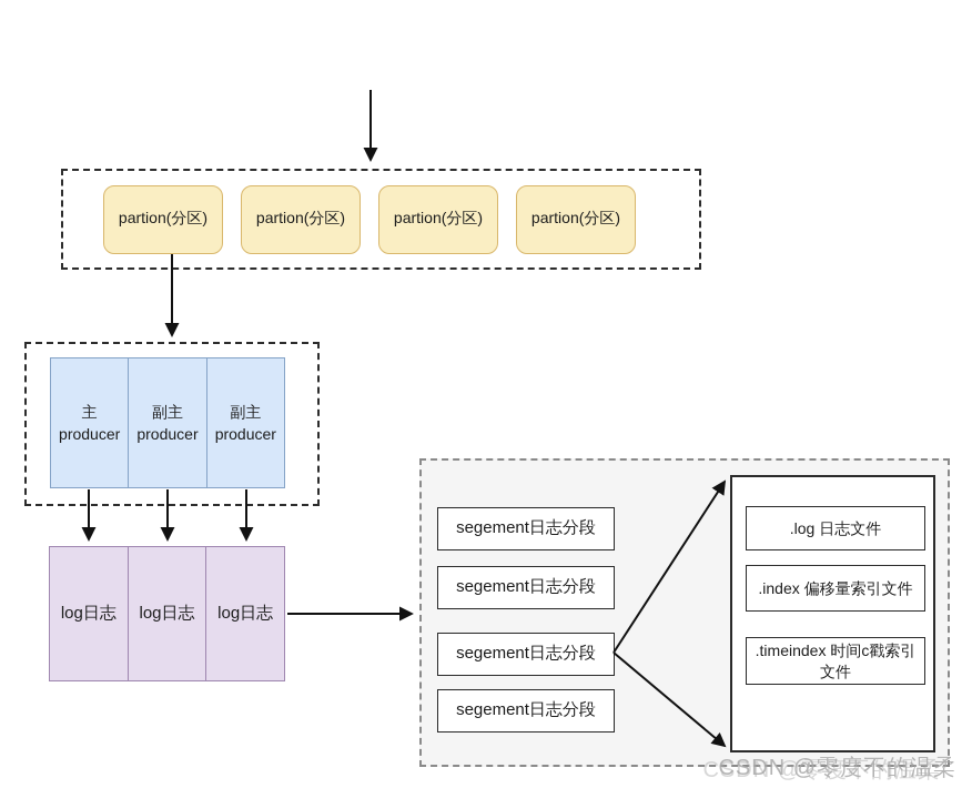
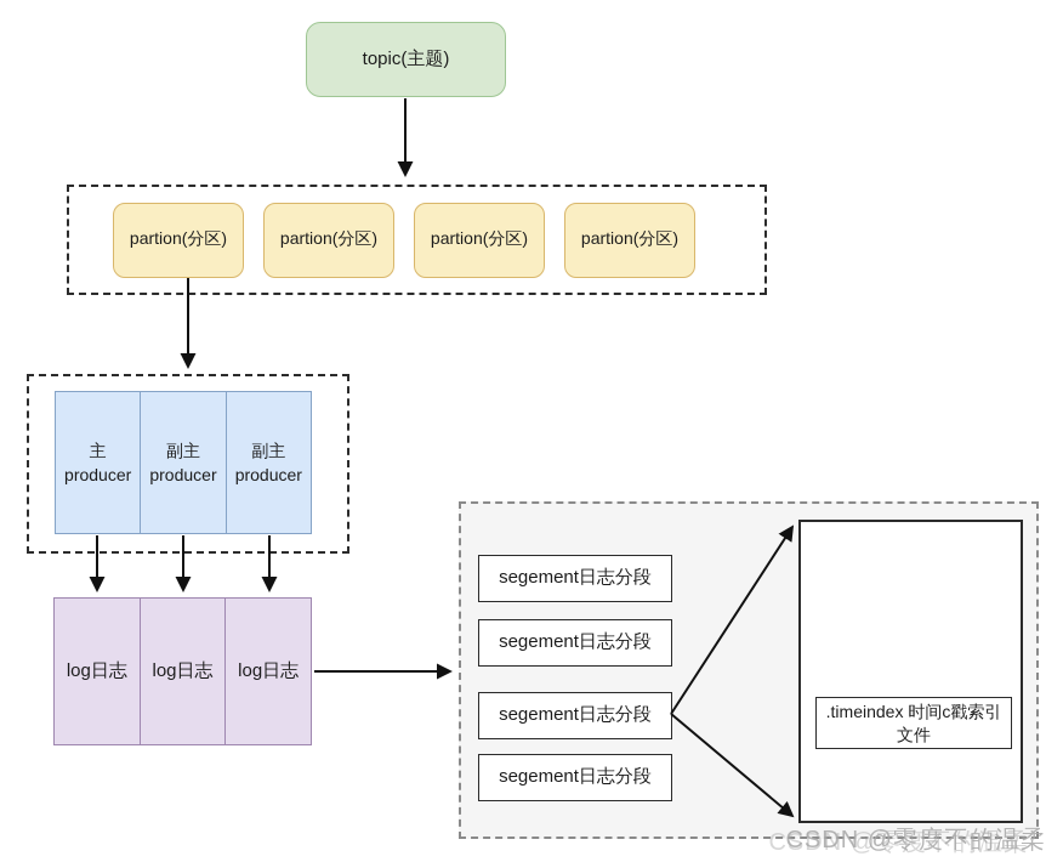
+ topic(主题)
  partion(分区)
  partion(分区)
  partion(分区)
  partion(分区)
  主
  producer
  副主
  producer
  副主
  producer
  log日志
  log日志
  log日志
  segement日志分段
  segement日志分段
  segement日志分段
  segement日志分段
- .log 日志文件
- .index 偏移量索引文件
  .timeindex 时间c戳索引文件
  CSDN @零度不的温柔
  CSDN @零度不的温柔
